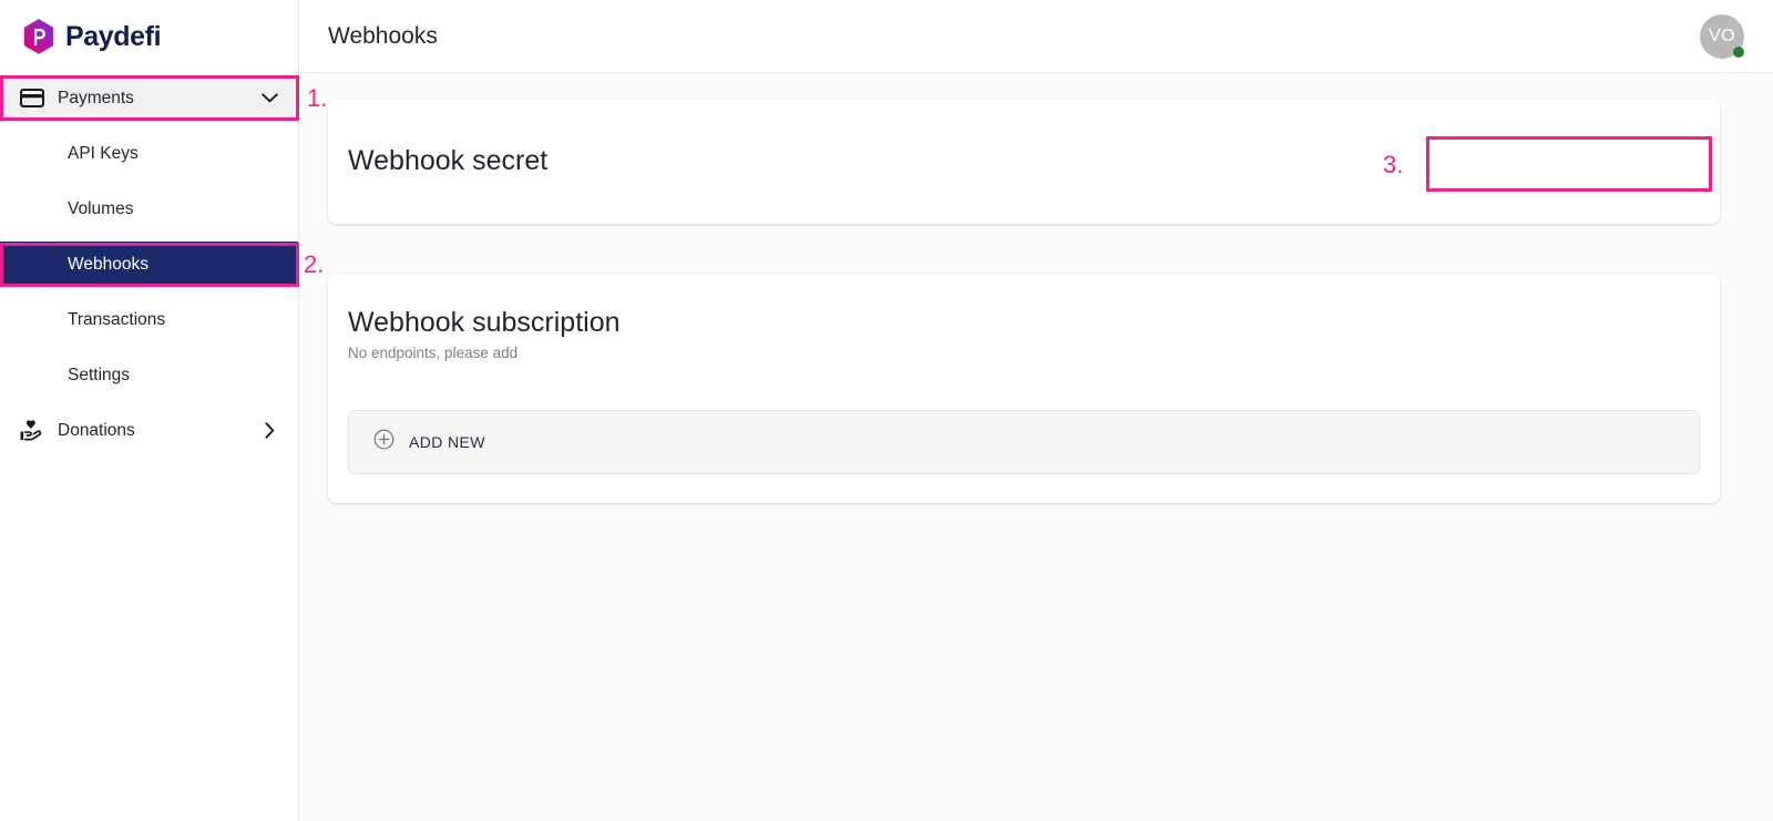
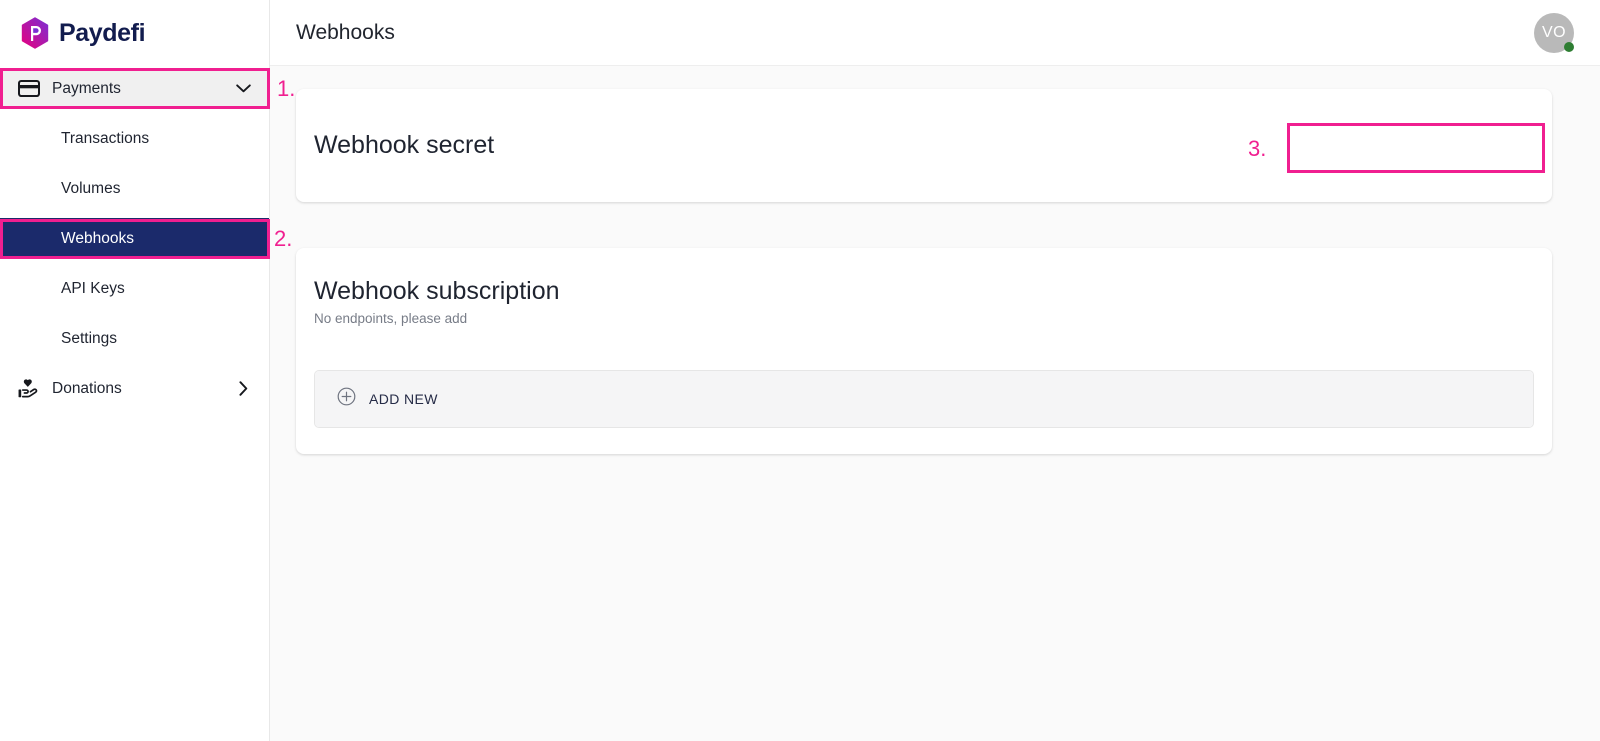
  Paydefi
  Payments
- API Keys
+ Transactions
  Volumes
  Webhooks
- Transactions
+ API Keys
  Settings
  Donations
  Webhooks
  VO
  Webhook secret
  Webhook subscription
  No endpoints, please add
  ADD NEW
  1.
  2.
  3.
